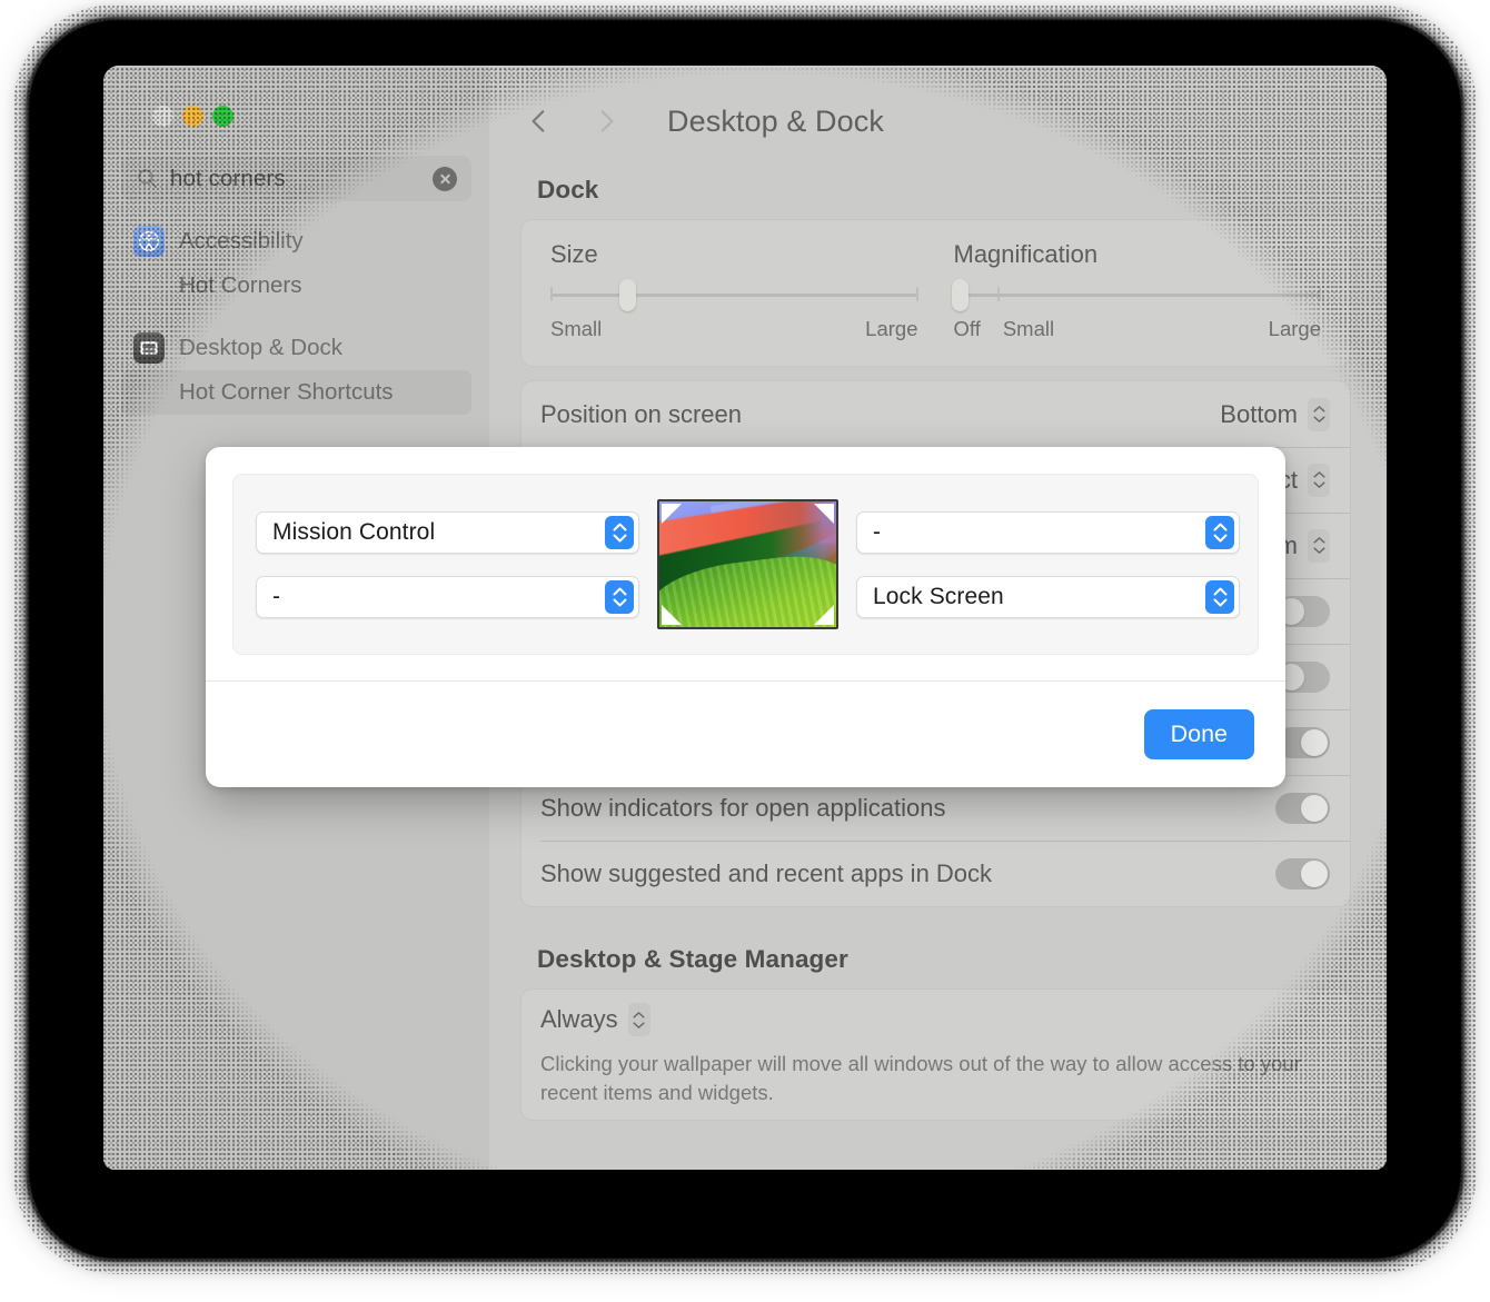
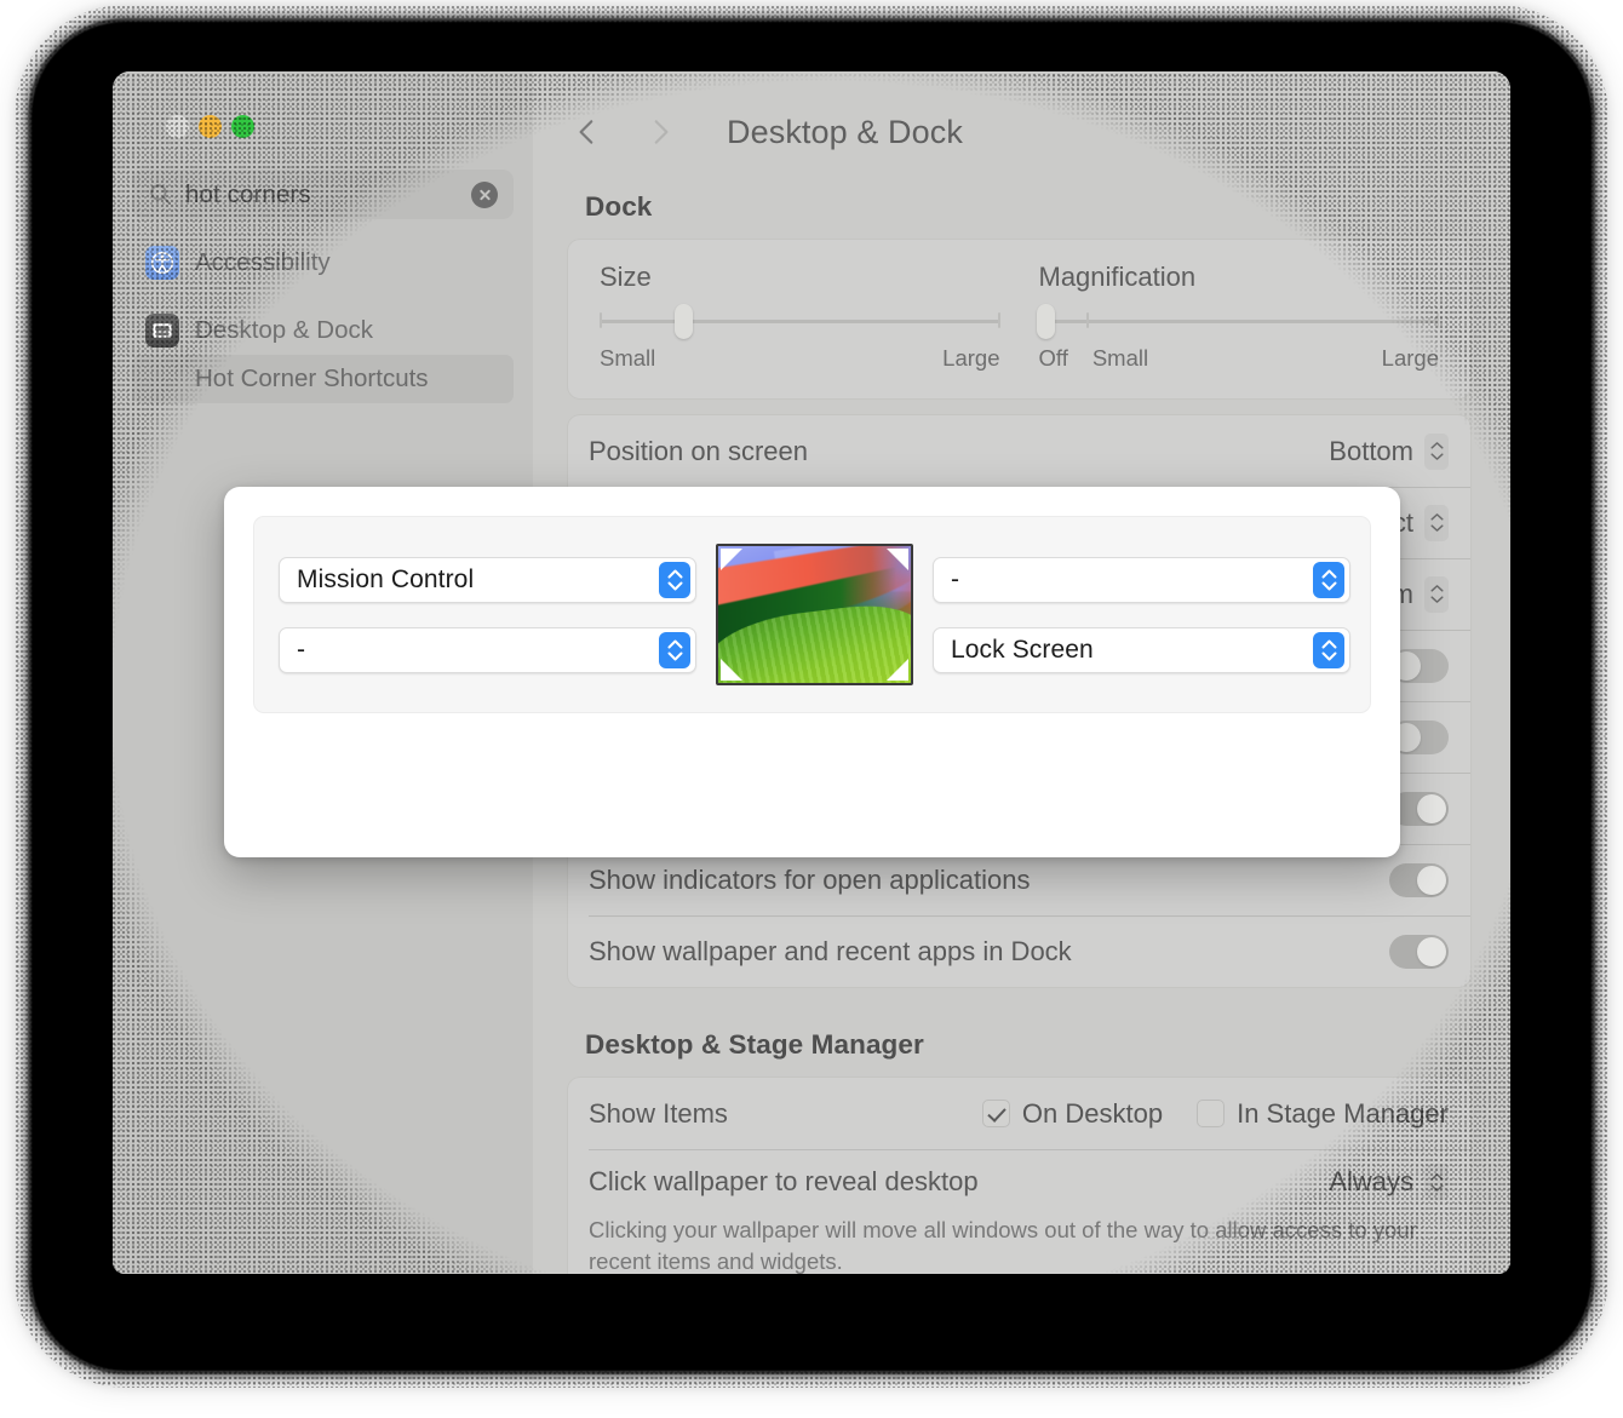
  hot corners
  Accessibility
- Hot Corners
  Desktop & Dock
  Hot Corner Shortcuts
  Desktop & Dock
  Dock
  Size
  Small
  Large
  Magnification
  Off
  Small
  Large
  Position on screen
  Bottom
  Show indicators for open applications
- Show suggested and recent apps in Dock
+ Show wallpaper and recent apps in Dock
  Desktop & Stage Manager
+ Show Items
+ On Desktop
+ In Stage Manager
+ Click wallpaper to reveal desktop
  Always
  Clicking your wallpaper will move all windows out of the way to allow access to your recent items and widgets.
  Mission Control
  -
  -
  Lock Screen
- Done
